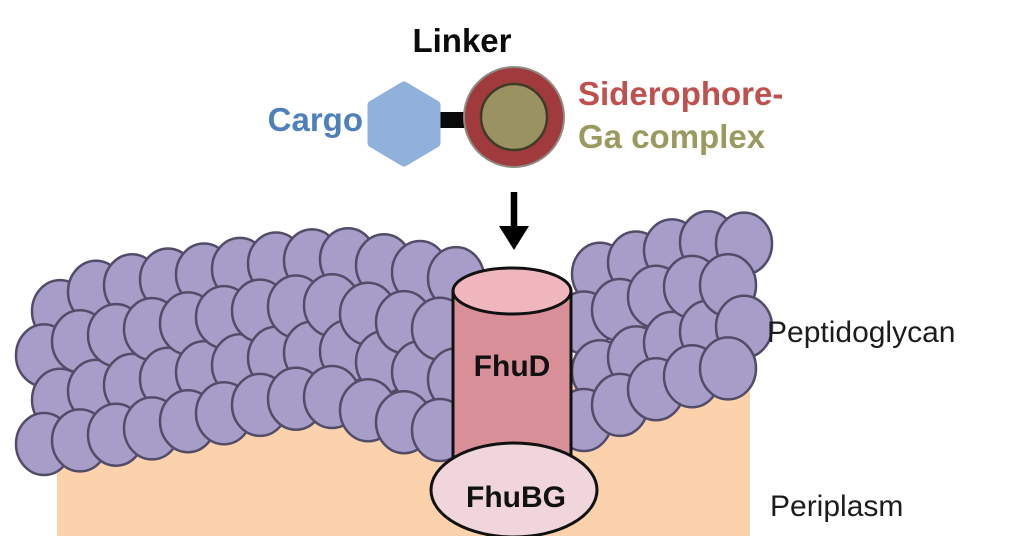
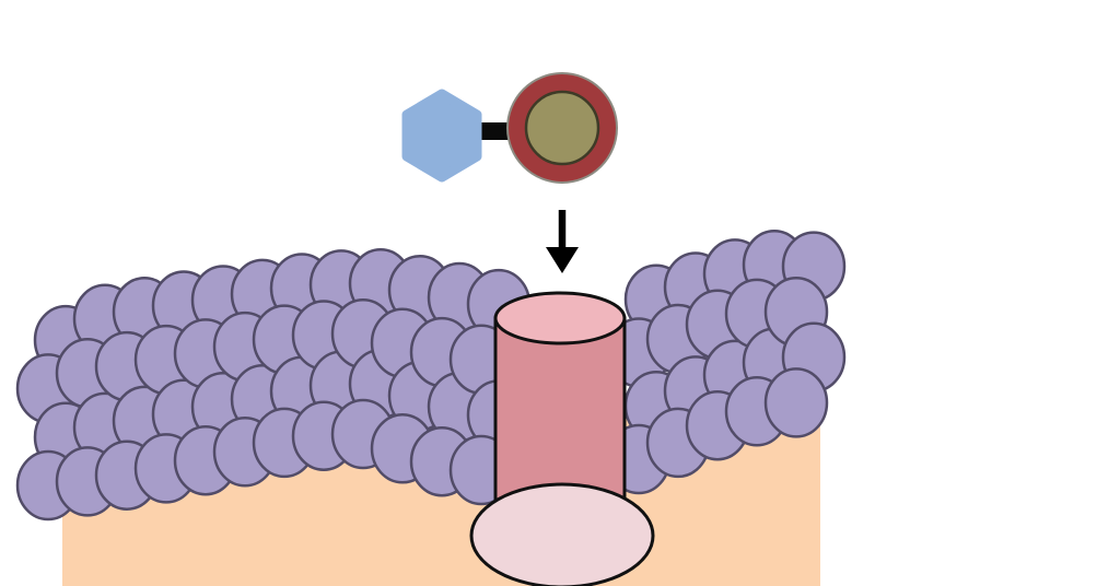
- Linker
- Cargo
- Siderophore-
- Ga complex
- FhuD
- FhuBG
- Peptidoglycan
- Periplasm
